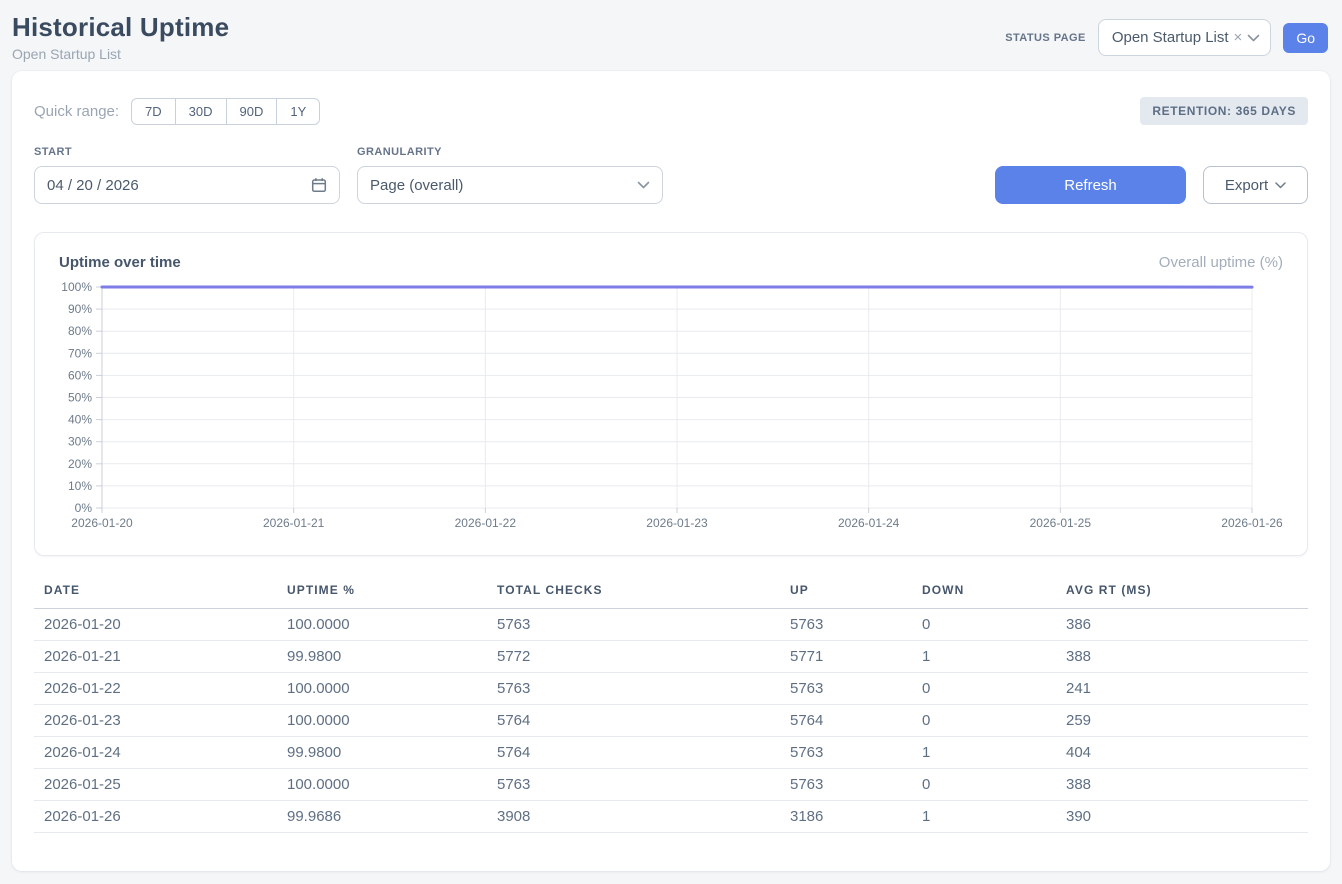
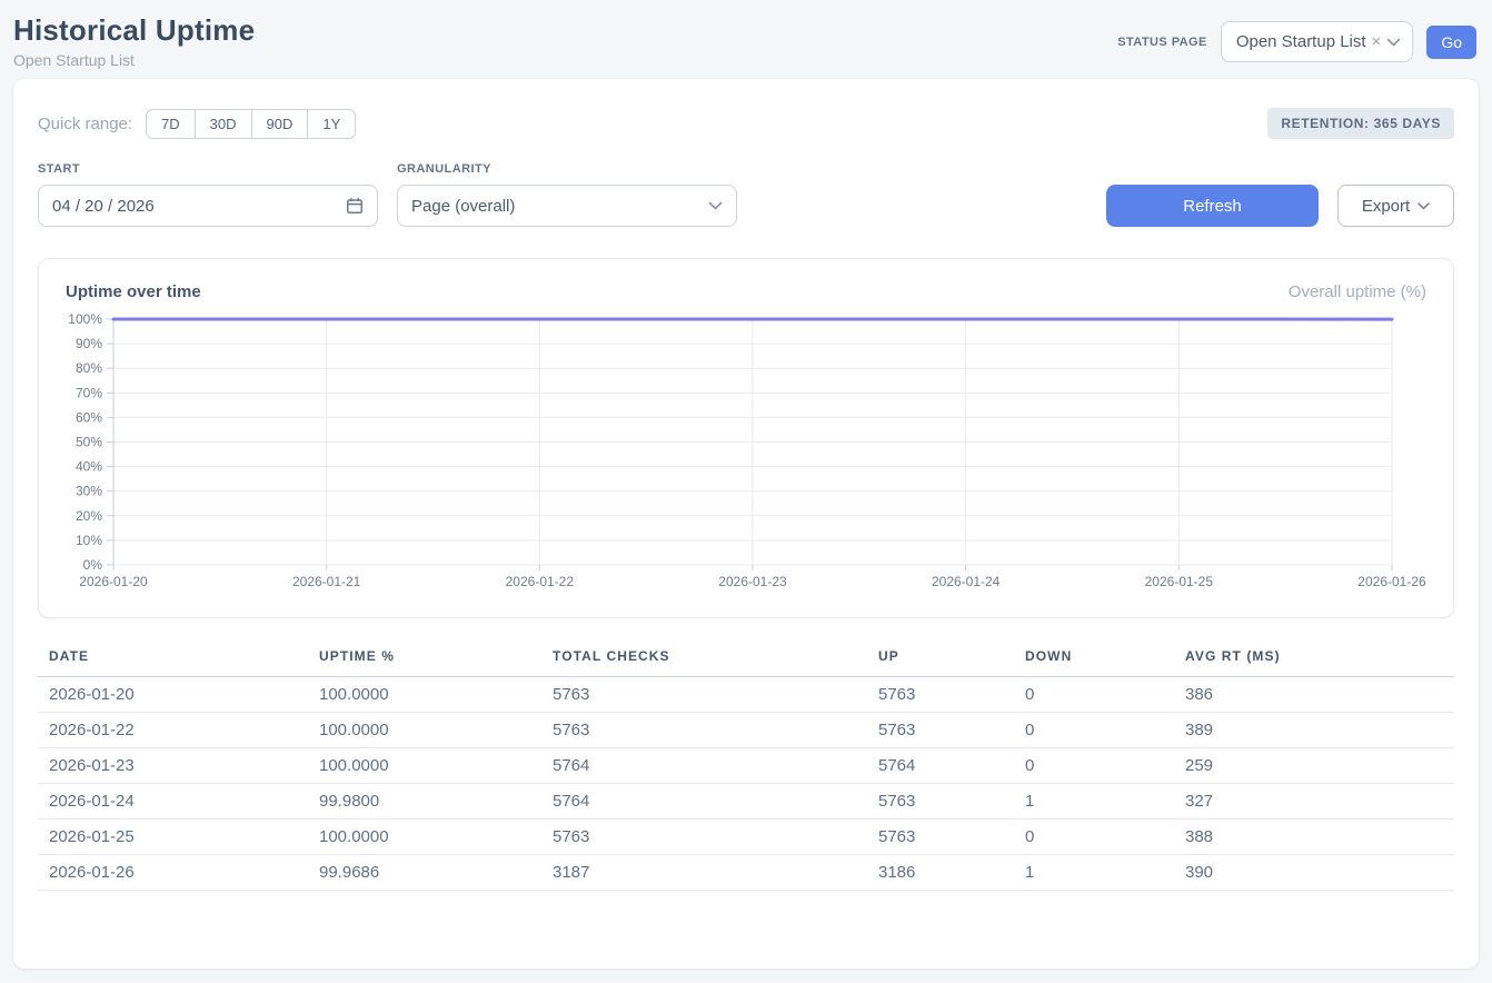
  Historical Uptime
  Open Startup List
  STATUS PAGE
  Open Startup List
  ×
  Go
  Quick range:
  7D
  30D
  90D
  1Y
  RETENTION: 365 DAYS
  START
  04 / 20 / 2026
  GRANULARITY
  Page (overall)
  Refresh
  Export
  Uptime over time
  Overall uptime (%)
  0%
  10%
  20%
  30%
  40%
  50%
  60%
  70%
  80%
  90%
  100%
  2026-01-20
  2026-01-21
  2026-01-22
  2026-01-23
  2026-01-24
  2026-01-25
  2026-01-26
  DATE	UPTIME %	TOTAL CHECKS	UP	DOWN	AVG RT (MS)
  2026-01-20	100.0000	5763	5763	0	386
- 2026-01-21	99.9800	5772	5771	1	388
- 2026-01-22	100.0000	5763	5763	0	241
+ 2026-01-22	100.0000	5763	5763	0	389
  2026-01-23	100.0000	5764	5764	0	259
- 2026-01-24	99.9800	5764	5763	1	404
+ 2026-01-24	99.9800	5764	5763	1	327
  2026-01-25	100.0000	5763	5763	0	388
- 2026-01-26	99.9686	3908	3186	1	390
+ 2026-01-26	99.9686	3187	3186	1	390
